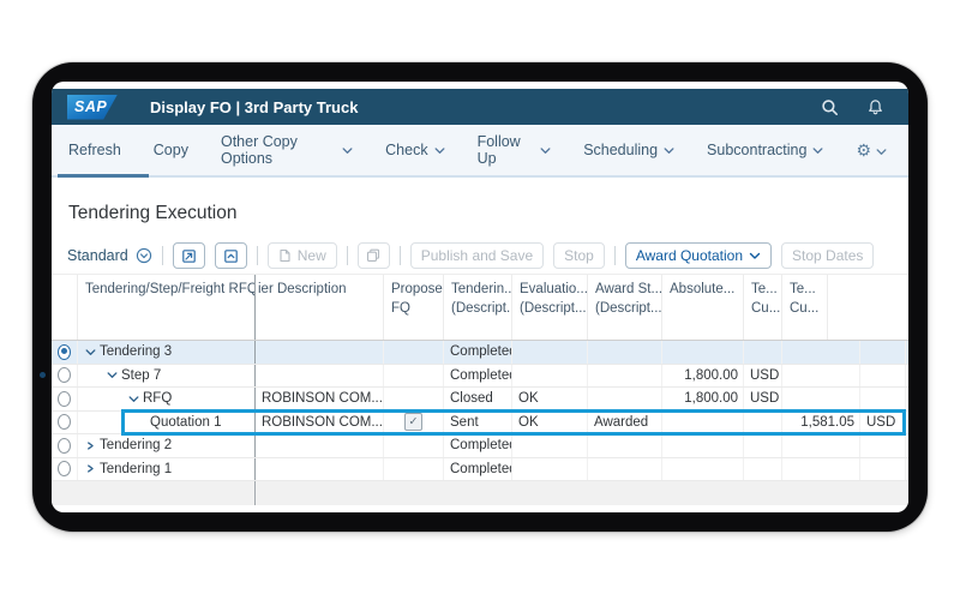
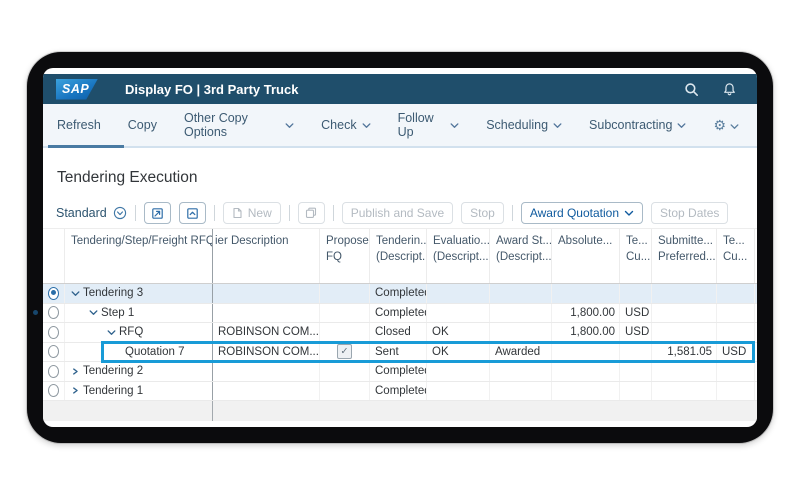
  SAP
  Display FO | 3rd Party Truck
  Refresh
  Copy
  Other Copy Options
  Check
  Follow Up
  Scheduling
  Subcontracting
  ⚙
  Tendering Execution
  Standard
  New
  Publish and Save
  Stop
  Award Quotation
  Stop Dates
  Tendering/Step/Freight RFQ
  ier Description
  Propose
  FQ
  Tenderin..
  (Descript.
  Evaluatio...
  (Descript...
  Award St...
  (Descript...
  Absolute...
  Te...
  Cu...
+ Submitte...
+ Preferred...
  Te...
  Cu...
  Tendering 3
  Complete
- Step 7
+ Step 1
  Complete
  1,800.00
  USD
  RFQ
  ROBINSON COM...
  Closed
  OK
  1,800.00
  USD
- Quotation 1
+ Quotation 7
  ROBINSON COM...
  ✓
  Sent
  OK
  Awarded
  1,581.05
  USD
  Tendering 2
  Complete
  Tendering 1
  Complete
